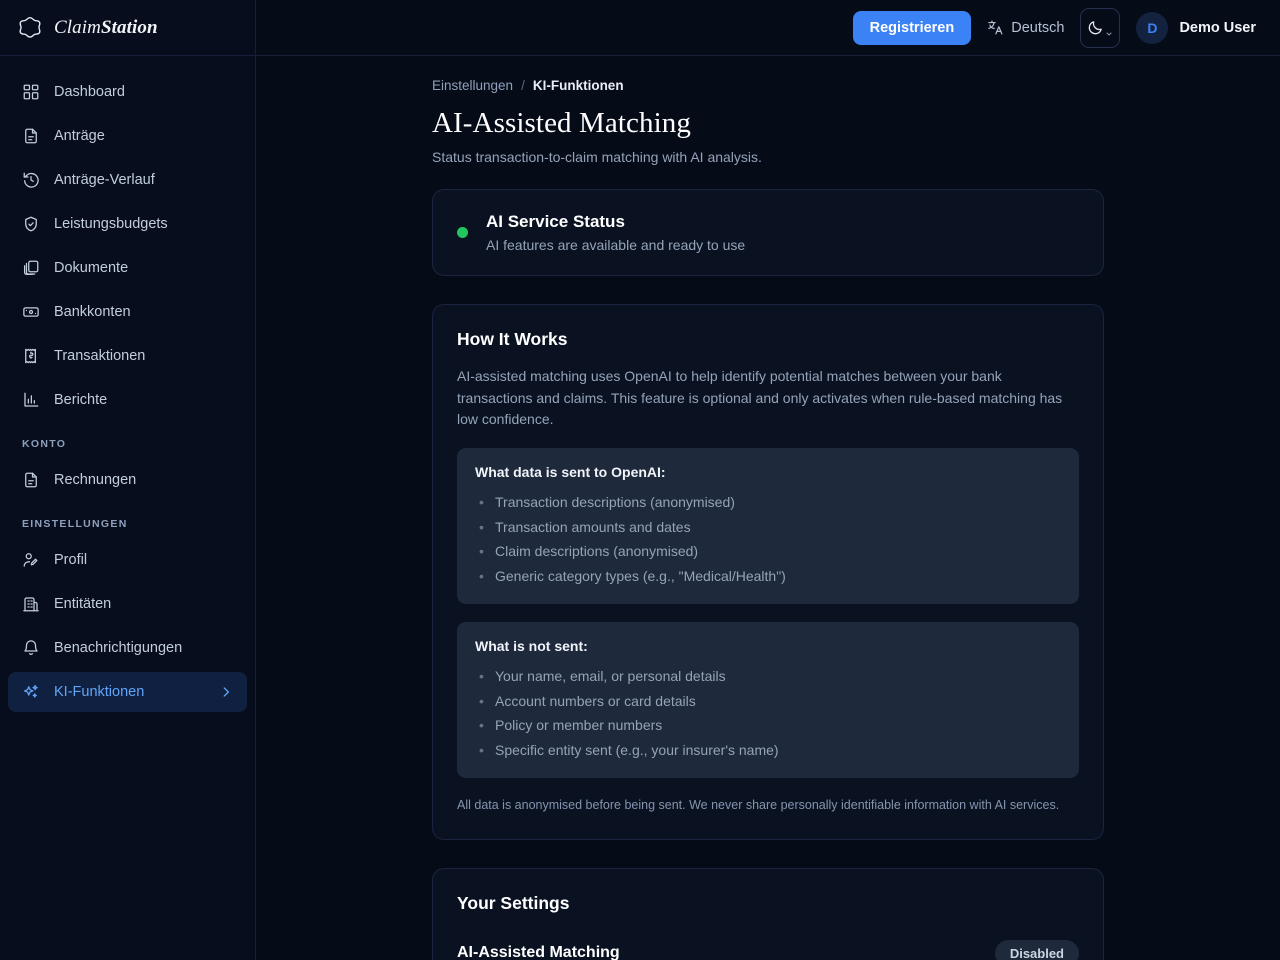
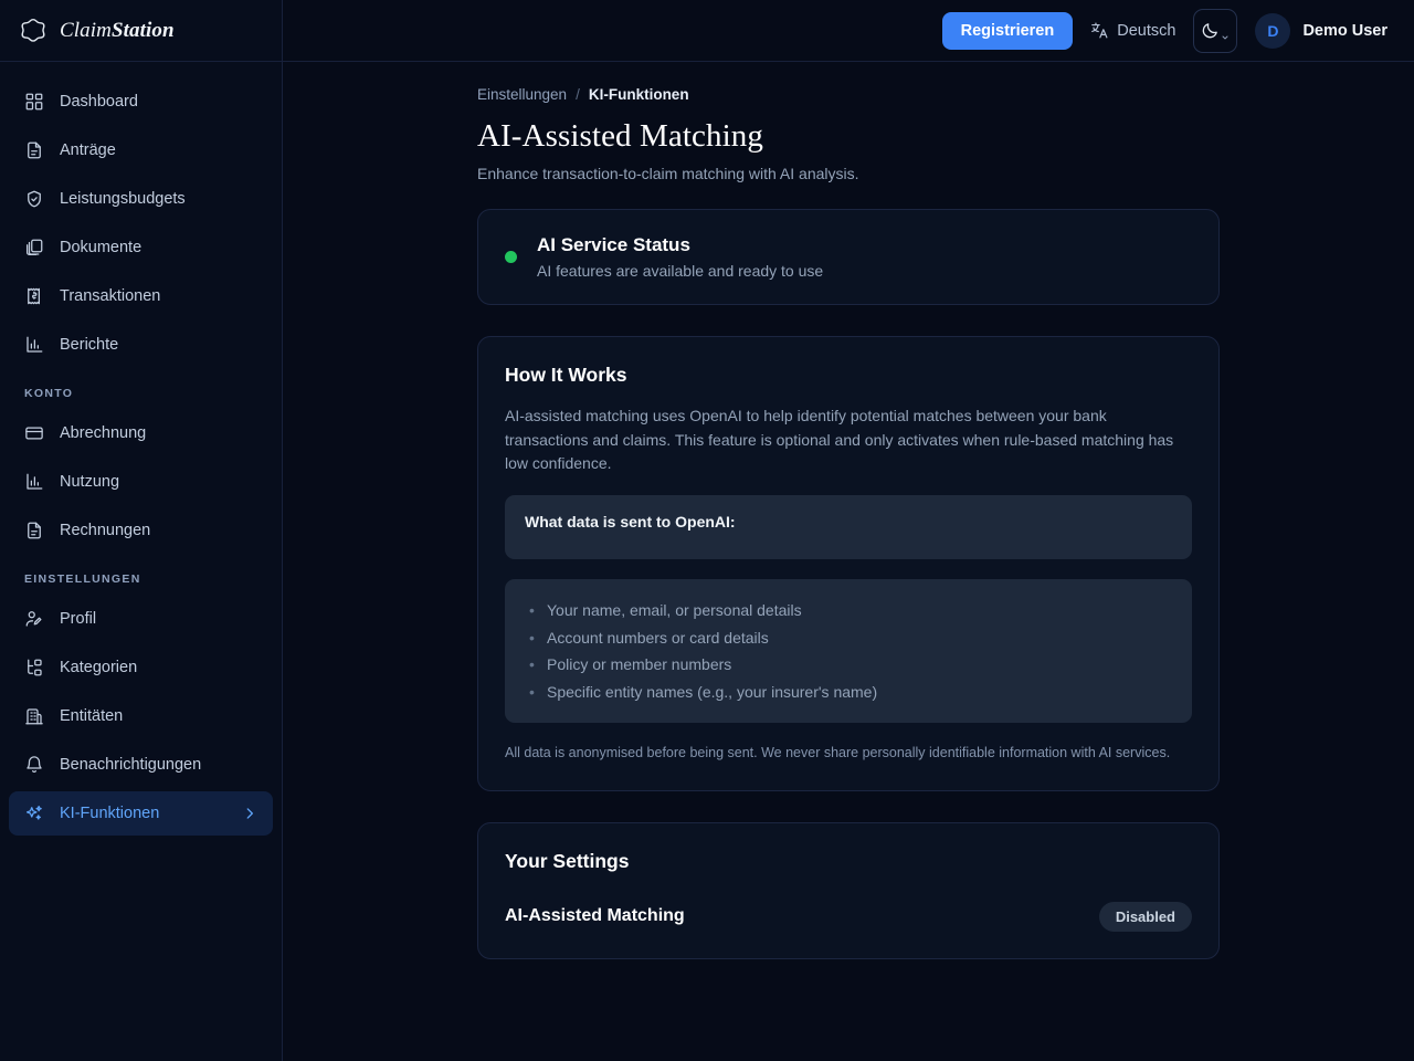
  ClaimStation
  Dashboard
  Anträge
- Anträge-Verlauf
  Leistungsbudgets
  Dokumente
- Bankkonten
  Transaktionen
  Berichte
  KONTO
+ Abrechnung
+ Nutzung
  Rechnungen
  EINSTELLUNGEN
  Profil
+ Kategorien
  Entitäten
  Benachrichtigungen
  KI-Funktionen
  Registrieren
  Deutsch
  D
  Demo User
  Einstellungen
  /
  KI-Funktionen
  AI-Assisted Matching
- Status transaction-to-claim matching with AI analysis.
+ Enhance transaction-to-claim matching with AI analysis.
  AI Service Status
  AI features are available and ready to use
  How It Works
  AI-assisted matching uses OpenAI to help identify potential matches between your bank transactions and claims. This feature is optional and only activates when rule-based matching has low confidence.
  What data is sent to OpenAI:
- Transaction descriptions (anonymised)
- Transaction amounts and dates
- Claim descriptions (anonymised)
- Generic category types (e.g., "Medical/Health")
- What is not sent:
  Your name, email, or personal details
  Account numbers or card details
  Policy or member numbers
- Specific entity sent (e.g., your insurer's name)
+ Specific entity names (e.g., your insurer's name)
  All data is anonymised before being sent. We never share personally identifiable information with AI services.
  Your Settings
  AI-Assisted Matching
  Disabled
